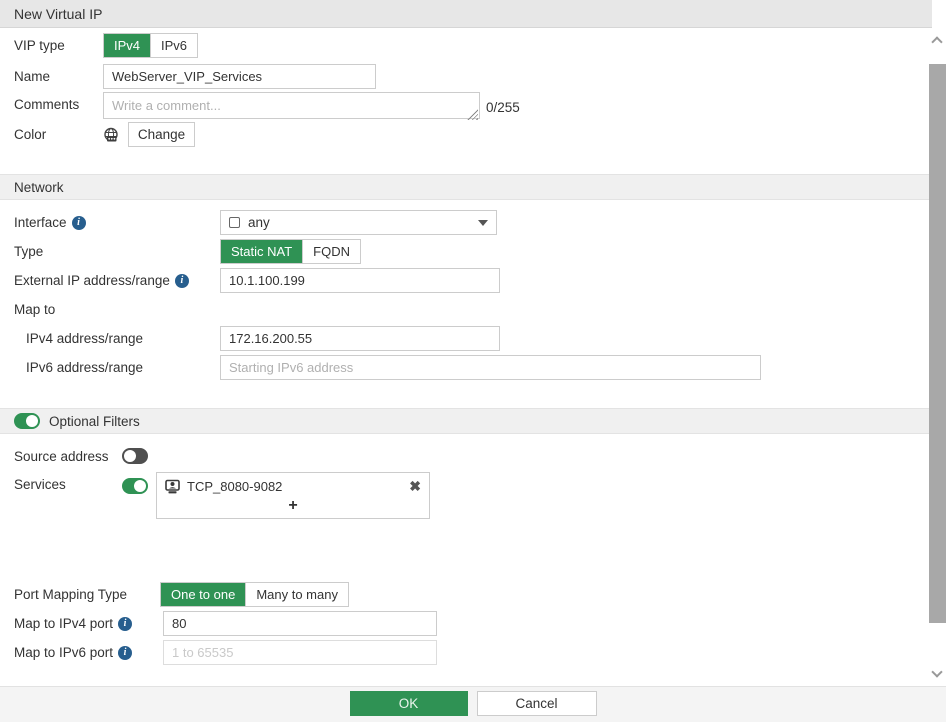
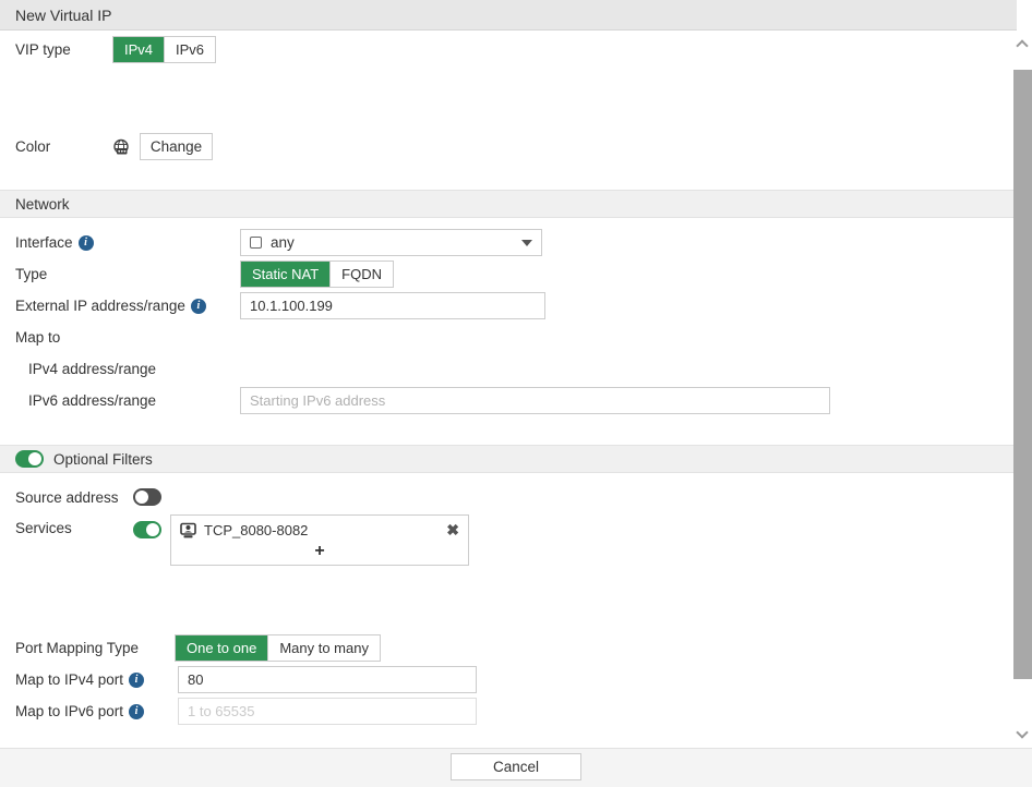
  New Virtual IP
  VIP type
  IPv4
  IPv6
- Name
- WebServer_VIP_Services
- Comments
- Write a comment...
- 0/255
  Color
  Change
  Network
  Interface
  i
  any
  Type
  Static NAT
  FQDN
  External IP address/range
  i
  10.1.100.199
  Map to
  IPv4 address/range
- 172.16.200.55
  IPv6 address/range
  Starting IPv6 address
  Optional Filters
  Source address
  Services
- TCP_8080-9082
+ TCP_8080-8082
  ✖
  +
  Port Mapping Type
  One to one
  Many to many
  Map to IPv4 port
  i
  80
  Map to IPv6 port
  i
  1 to 65535
- OK
  Cancel
